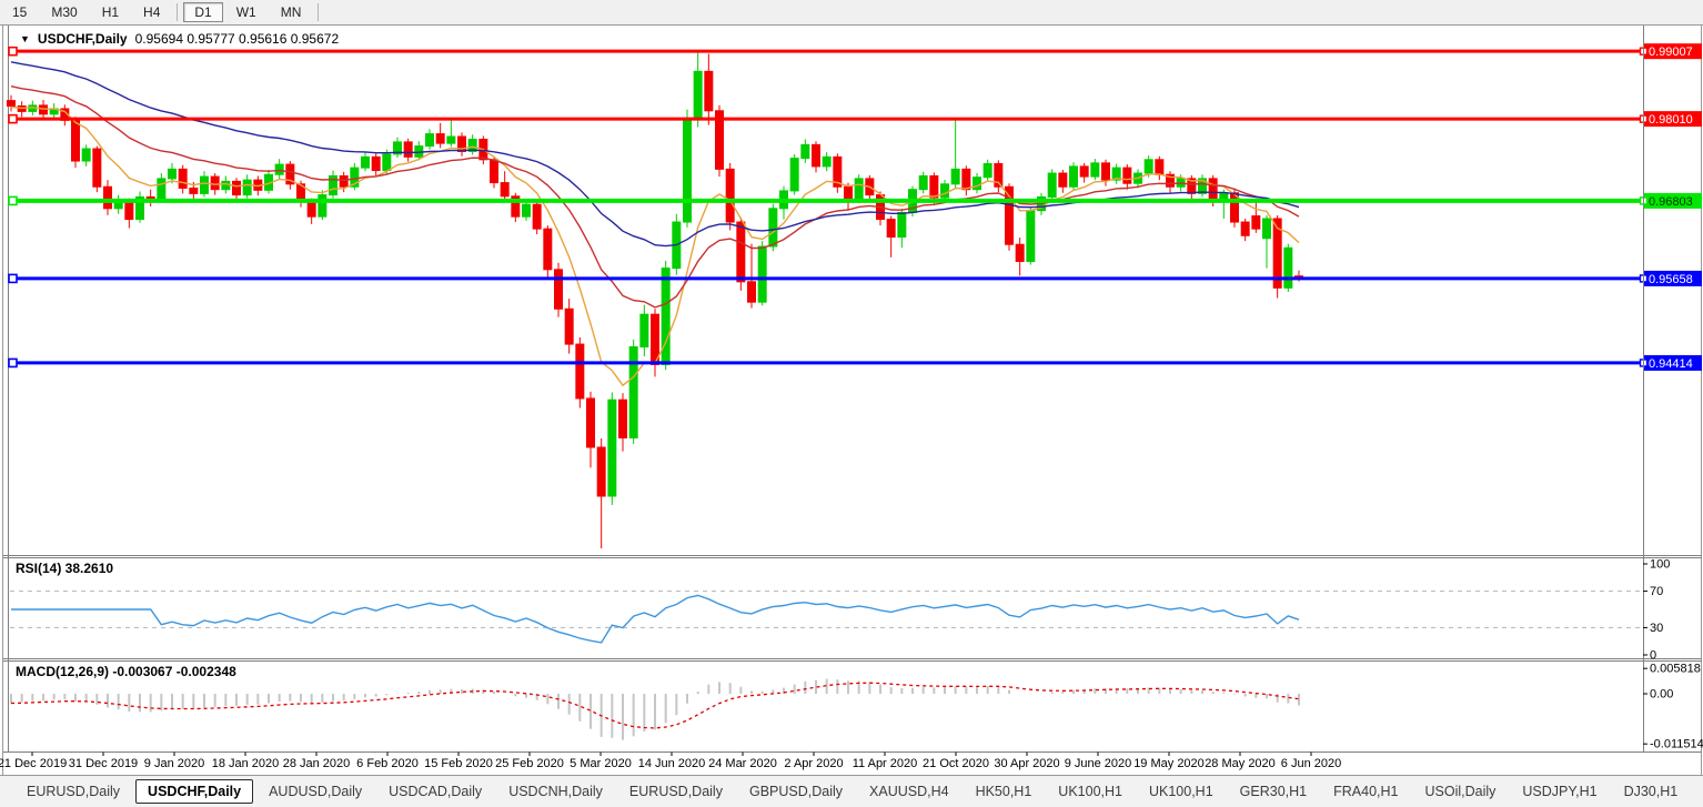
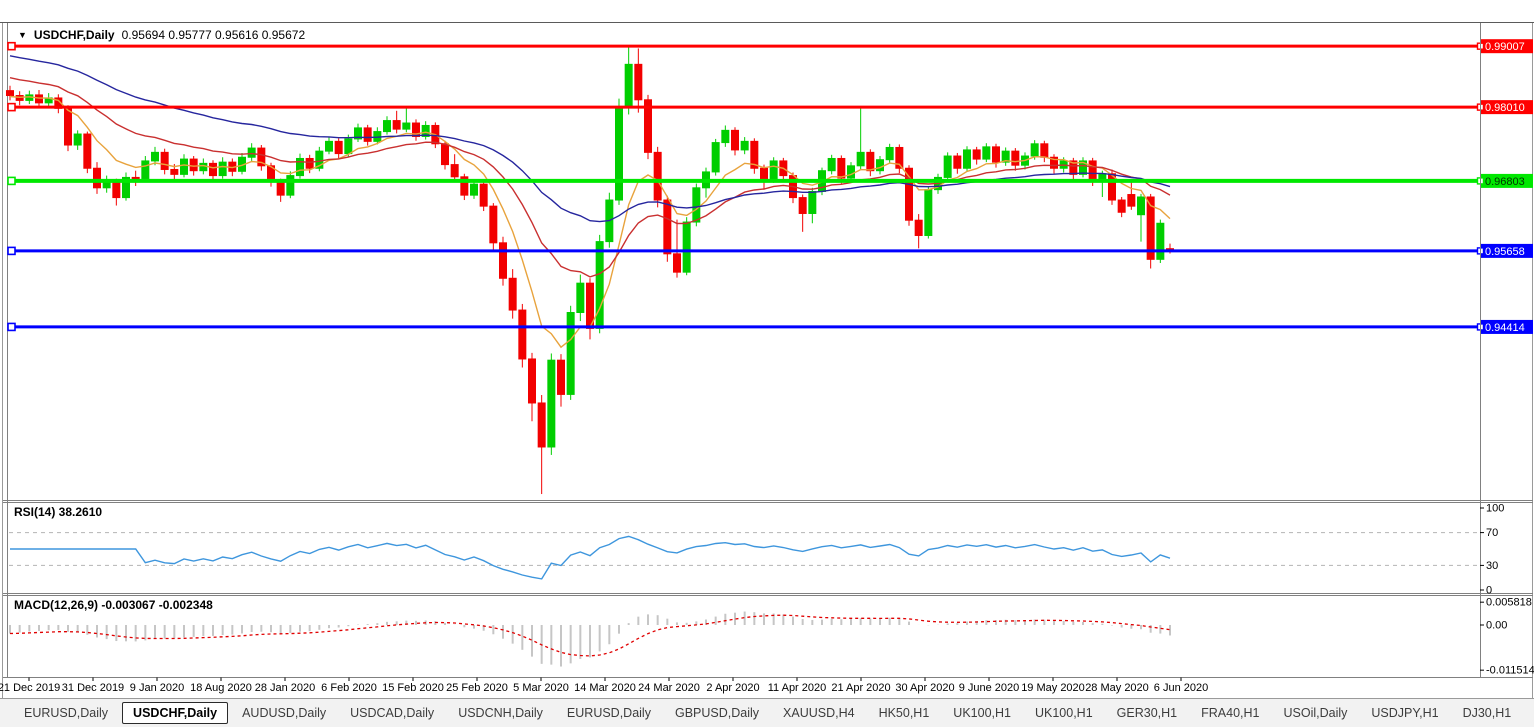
- 15
- M30
- H1
- H4
- D1
- W1
- MN
  0.99007
  0.98010
  0.96803
  0.95658
  0.94414
  100
  70
  30
  0
  0.005818
  0.00
  -0.011514
  21 Dec 2019
  31 Dec 2019
  9 Jan 2020
- 18 Jan 2020
+ 18 Aug 2020
  28 Jan 2020
  6 Feb 2020
  15 Feb 2020
  25 Feb 2020
  5 Mar 2020
- 14 Jun 2020
+ 14 Mar 2020
  24 Mar 2020
  2 Apr 2020
  11 Apr 2020
- 21 Oct 2020
+ 21 Apr 2020
  30 Apr 2020
  9 June 2020
  19 May 2020
  28 May 2020
  6 Jun 2020
  ▼
  USDCHF,Daily
  0.95694 0.95777 0.95616 0.95672
  RSI(14) 38.2610
  MACD(12,26,9) -0.003067 -0.002348
  EURUSD,Daily
  USDCHF,Daily
  AUDUSD,Daily
  USDCAD,Daily
  USDCNH,Daily
  EURUSD,Daily
  GBPUSD,Daily
  XAUUSD,H4
  HK50,H1
  UK100,H1
  UK100,H1
  GER30,H1
  FRA40,H1
  USOil,Daily
  USDJPY,H1
  DJ30,H1
